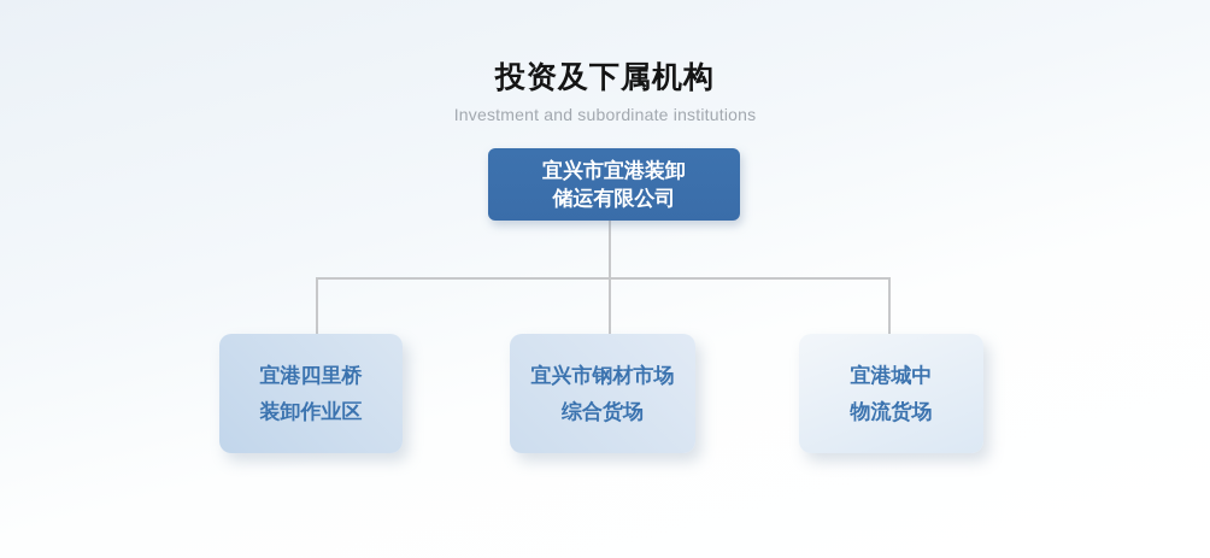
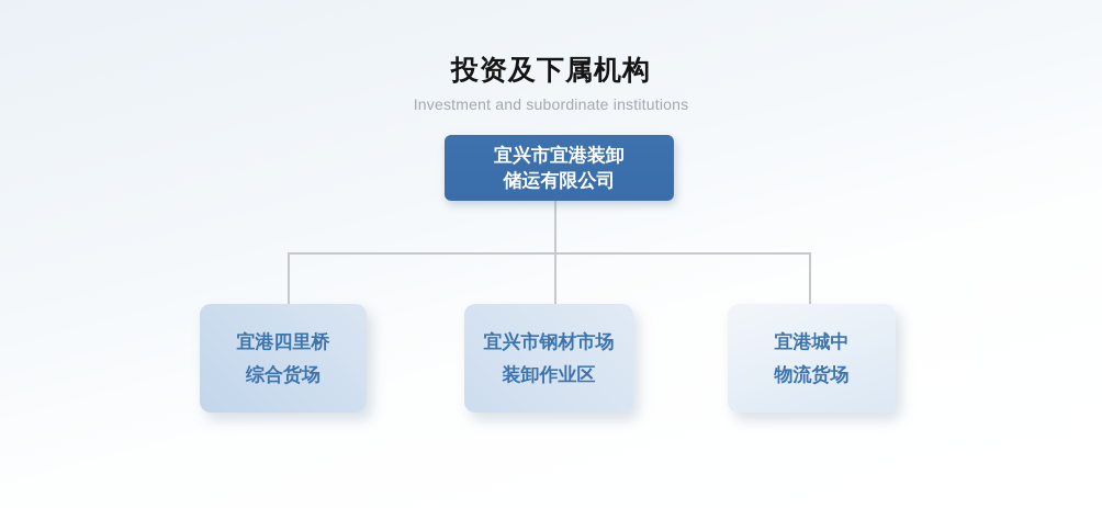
  投资及下属机构
  Investment and subordinate institutions
  宜兴市宜港装卸
  储运有限公司
  宜港四里桥
- 装卸作业区
+ 综合货场
  宜兴市钢材市场
- 综合货场
+ 装卸作业区
  宜港城中
  物流货场
